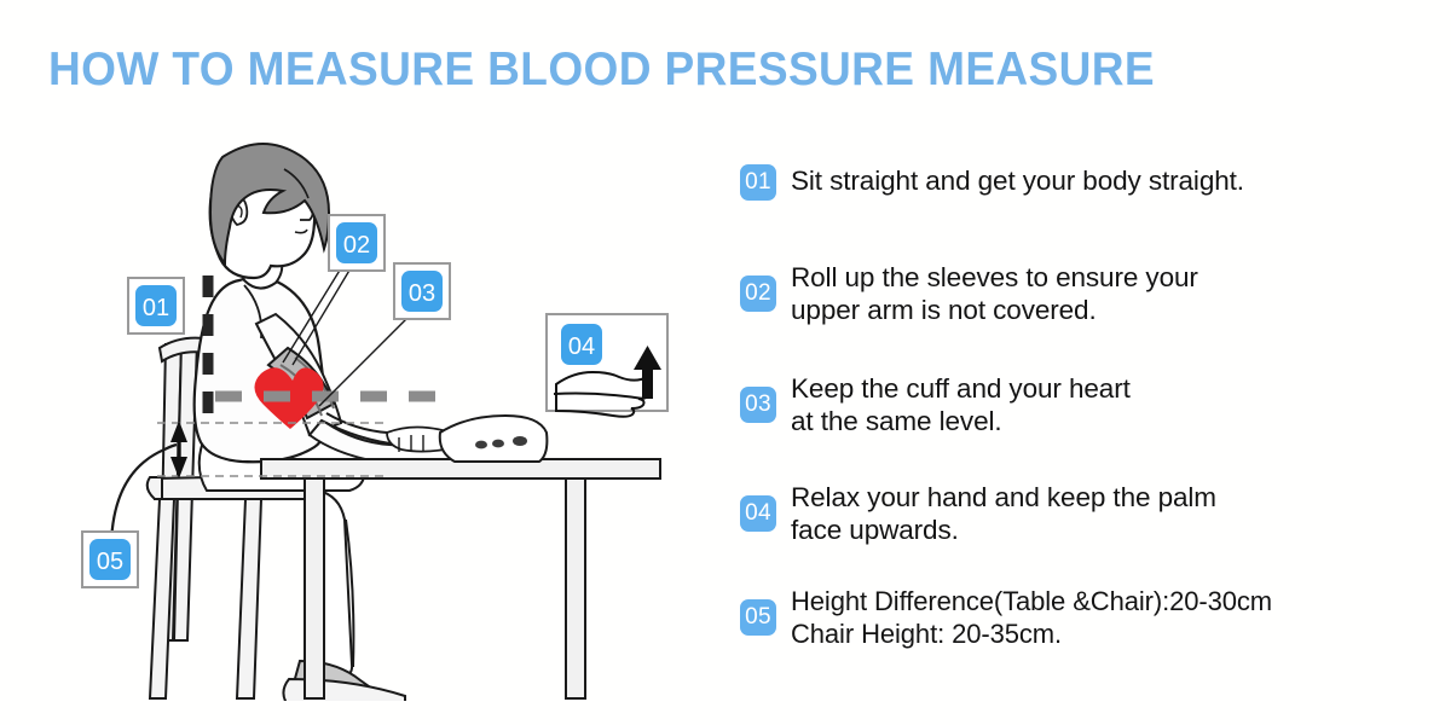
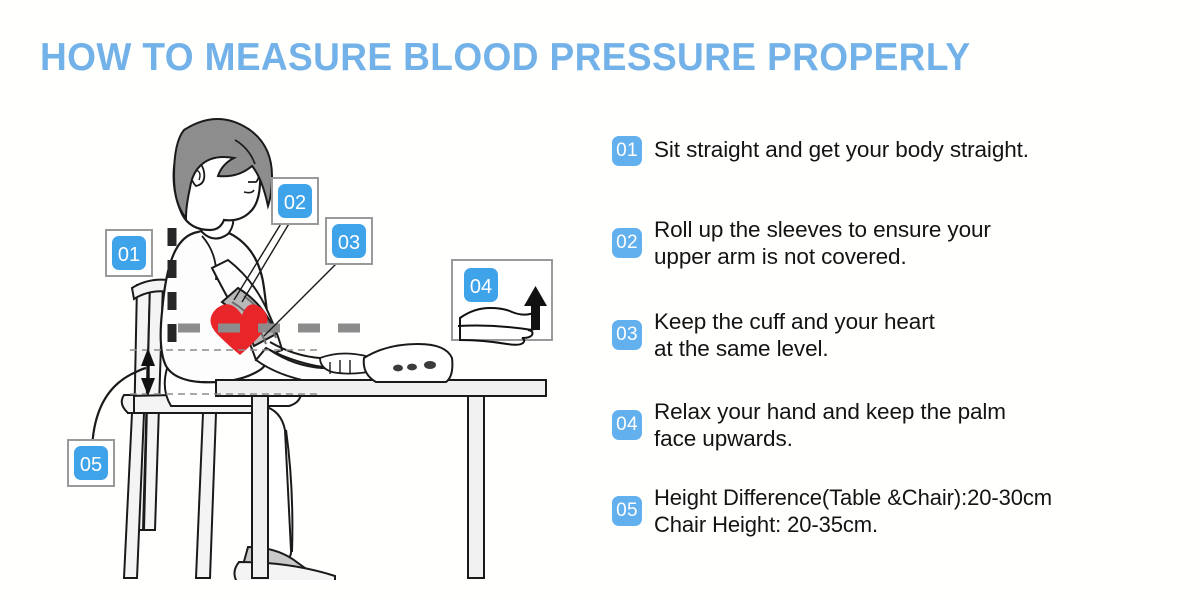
- HOW TO MEASURE BLOOD PRESSURE MEASURE
+ HOW TO MEASURE BLOOD PRESSURE PROPERLY
  01
  02
  03
  04
  05
  01
  Sit straight and get your body straight.
  02
  Roll up the sleeves to ensure your
  upper arm is not covered.
  03
  Keep the cuff and your heart
  at the same level.
  04
  Relax your hand and keep the palm
  face upwards.
  05
  Height Difference(Table &Chair):20-30cm
  Chair Height: 20-35cm.
